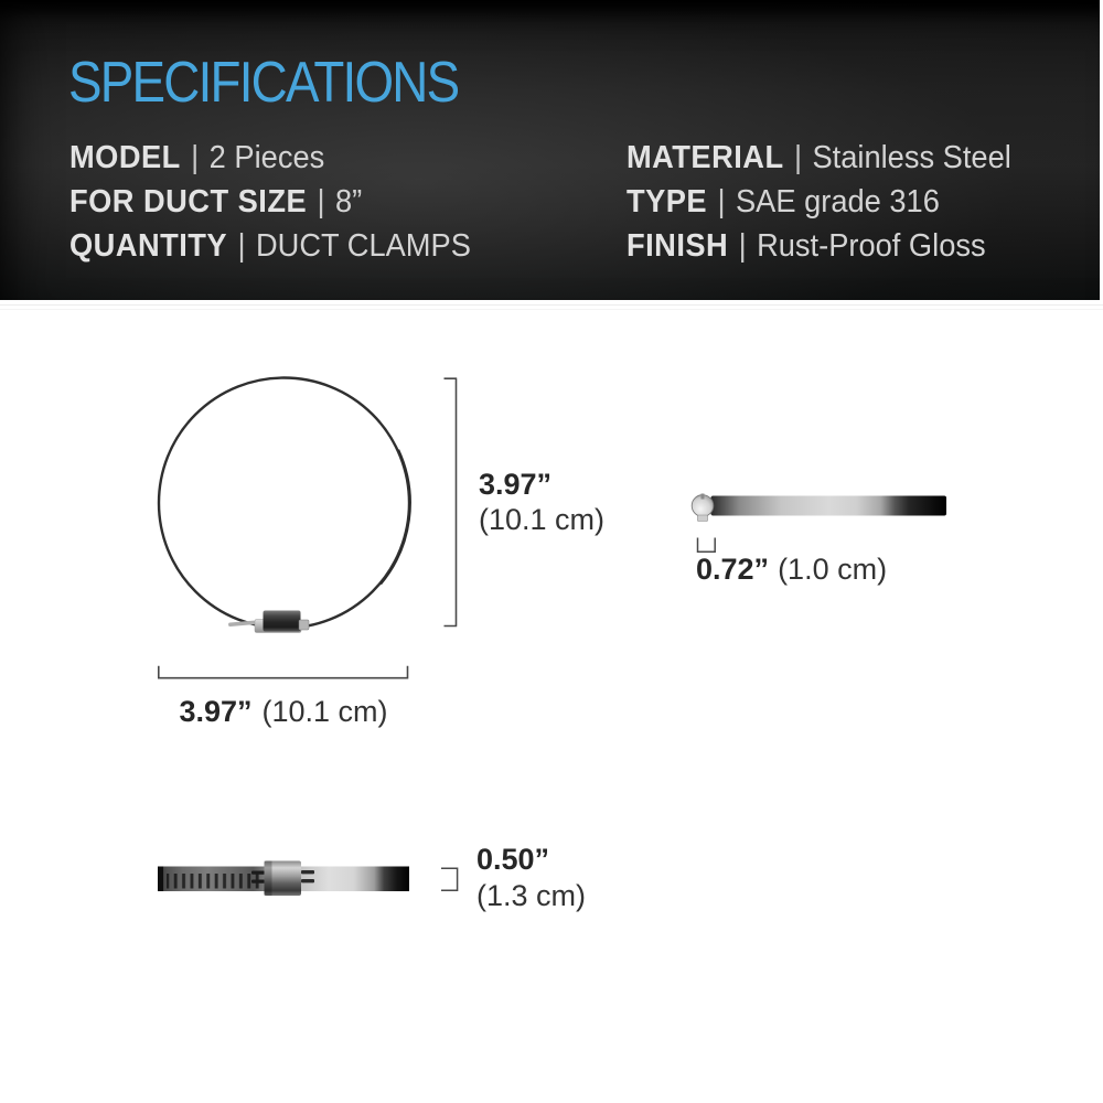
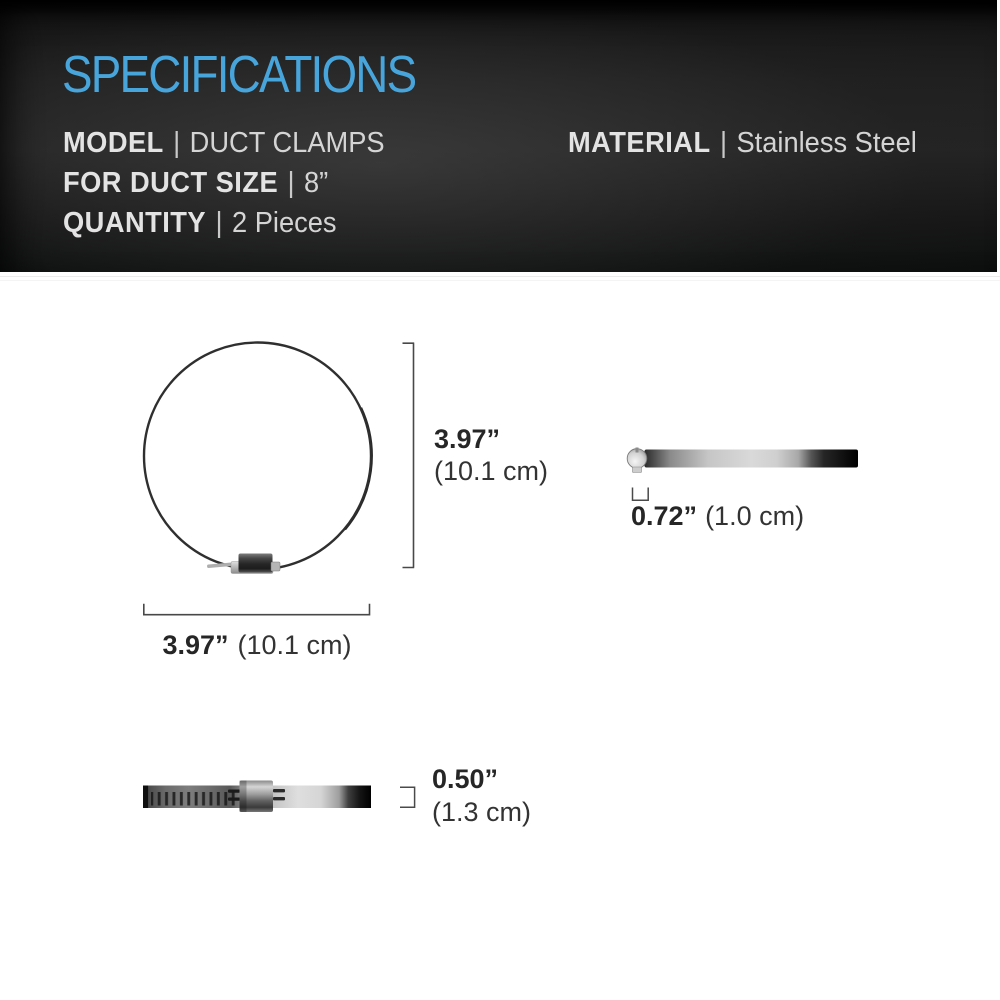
  SPECIFICATIONS
- MODEL | 2 Pieces
+ MODEL | DUCT CLAMPS
  FOR DUCT SIZE | 8”
- QUANTITY | DUCT CLAMPS
+ QUANTITY | 2 Pieces
  MATERIAL | Stainless Steel
- TYPE | SAE grade 316
- FINISH | Rust-Proof Gloss
  3.97”
  (10.1 cm)
  3.97” (10.1 cm)
  0.72” (1.0 cm)
  0.50”
  (1.3 cm)
